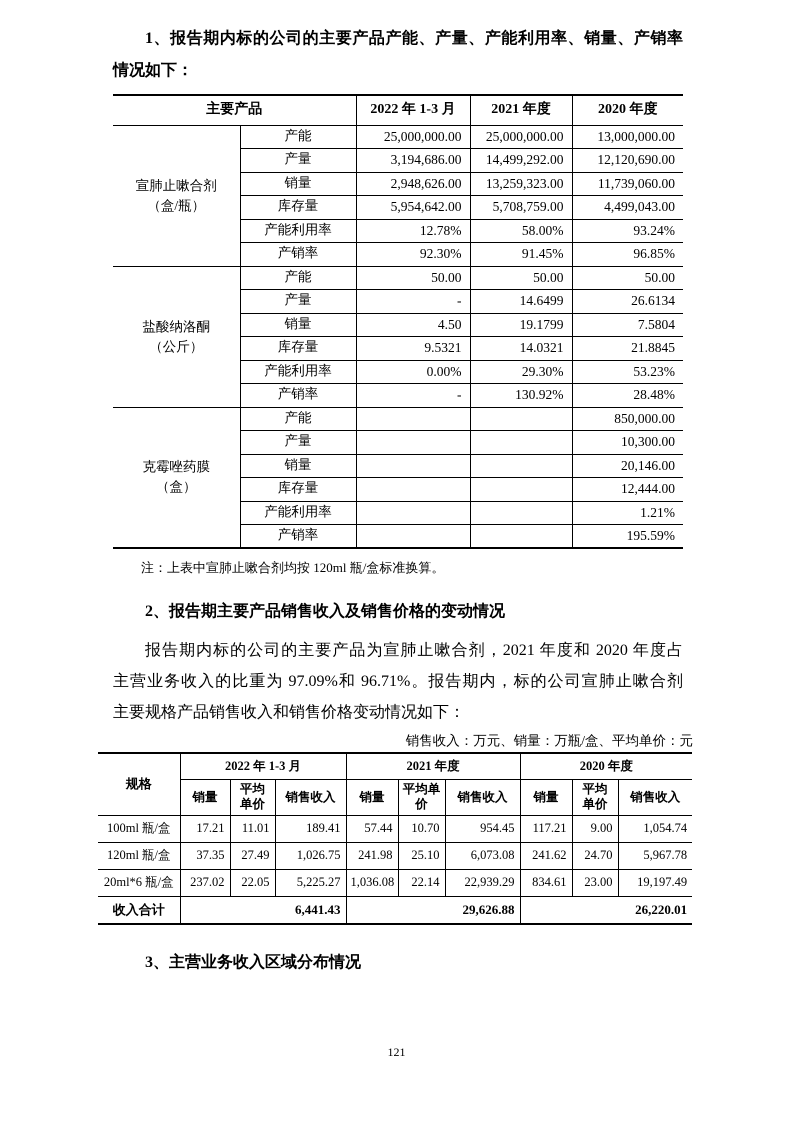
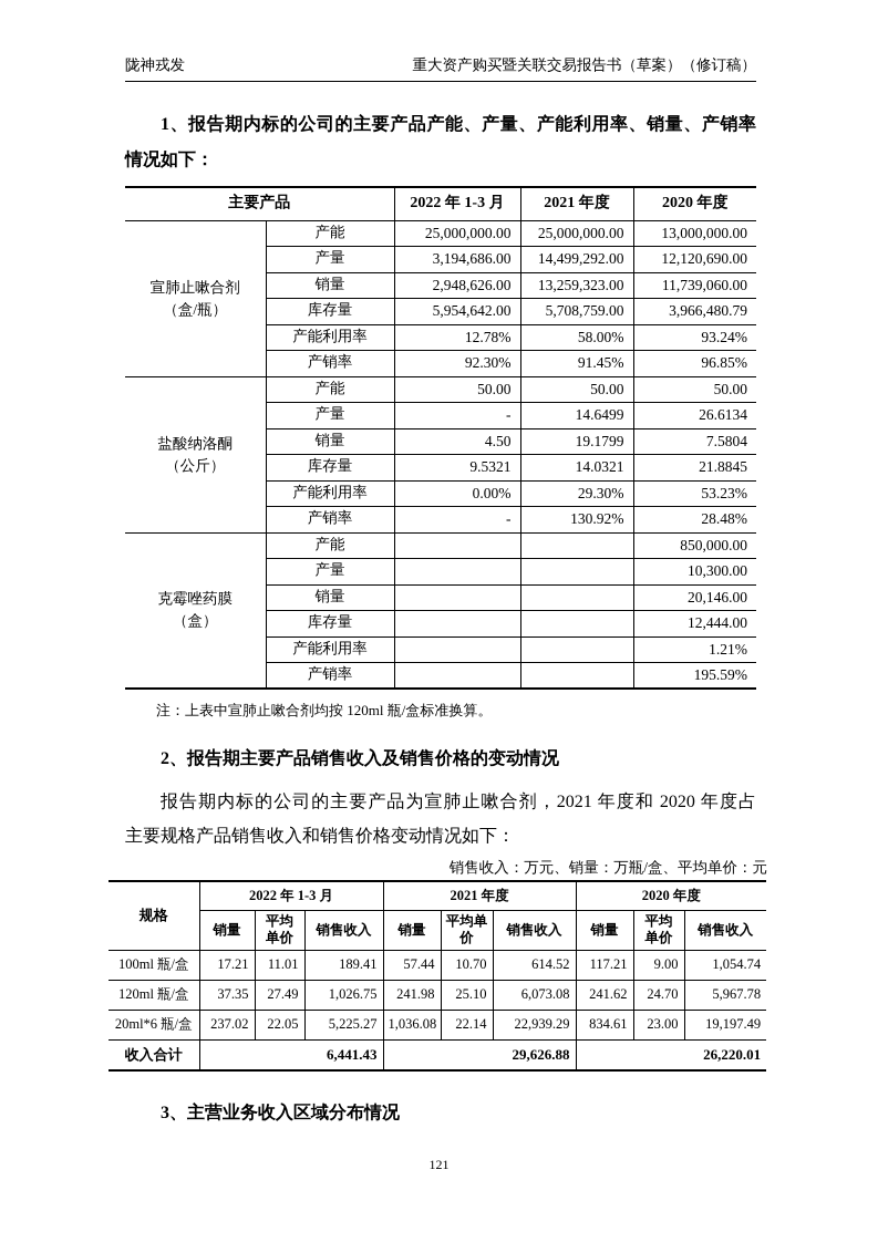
+ 陇神戎发
+ 重大资产购买暨关联交易报告书（草案）（修订稿）
  1、报告期内标的公司的主要产品产能、产量、产能利用率、销量、产销率
  情况如下：
  主要产品	2022 年 1-3 月	2021 年度	2020 年度
  宣肺止嗽合剂 （盒/瓶）	产能	25,000,000.00	25,000,000.00	13,000,000.00
  产量	3,194,686.00	14,499,292.00	12,120,690.00
  销量	2,948,626.00	13,259,323.00	11,739,060.00
- 库存量	5,954,642.00	5,708,759.00	4,499,043.00
+ 库存量	5,954,642.00	5,708,759.00	3,966,480.79
  产能利用率	12.78%	58.00%	93.24%
  产销率	92.30%	91.45%	96.85%
  盐酸纳洛酮 （公斤）	产能	50.00	50.00	50.00
  产量	-	14.6499	26.6134
  销量	4.50	19.1799	7.5804
  库存量	9.5321	14.0321	21.8845
  产能利用率	0.00%	29.30%	53.23%
  产销率	-	130.92%	28.48%
  克霉唑药膜 （盒）	产能			850,000.00
  产量			10,300.00
  销量			20,146.00
  库存量			12,444.00
  产能利用率			1.21%
  产销率			195.59%
  注：上表中宣肺止嗽合剂均按 120ml 瓶/盒标准换算。
  2、报告期主要产品销售收入及销售价格的变动情况
  报告期内标的公司的主要产品为宣肺止嗽合剂，2021 年度和 2020 年度占
- 主营业务收入的比重为 97.09%和 96.71%。报告期内，标的公司宣肺止嗽合剂
  主要规格产品销售收入和销售价格变动情况如下：
  销售收入：万元、销量：万瓶/盒、平均单价：元
  规格	2022 年 1-3 月	2021 年度	2020 年度
  销量	平均单价	销售收入	销量	平均单价	销售收入	销量	平均单价	销售收入
- 100ml 瓶/盒	17.21	11.01	189.41	57.44	10.70	954.45	117.21	9.00	1,054.74
+ 100ml 瓶/盒	17.21	11.01	189.41	57.44	10.70	614.52	117.21	9.00	1,054.74
  120ml 瓶/盒	37.35	27.49	1,026.75	241.98	25.10	6,073.08	241.62	24.70	5,967.78
  20ml*6 瓶/盒	237.02	22.05	5,225.27	1,036.08	22.14	22,939.29	834.61	23.00	19,197.49
  收入合计	6,441.43	29,626.88	26,220.01
  3、主营业务收入区域分布情况
  121
